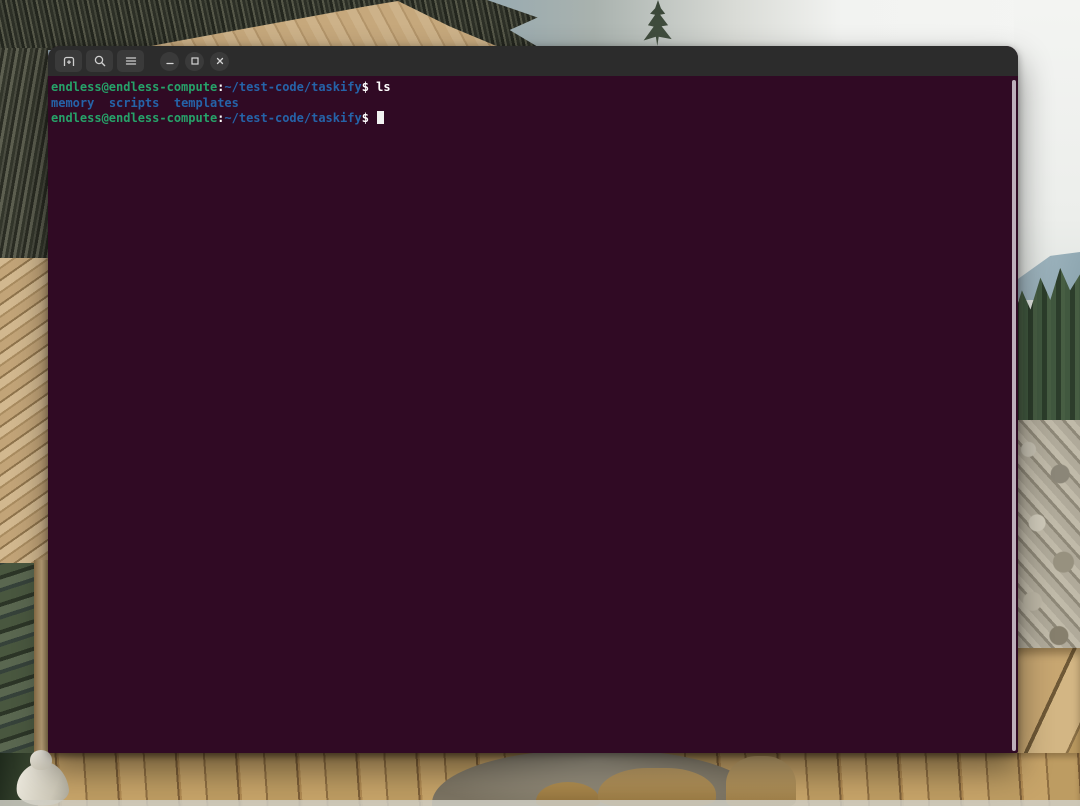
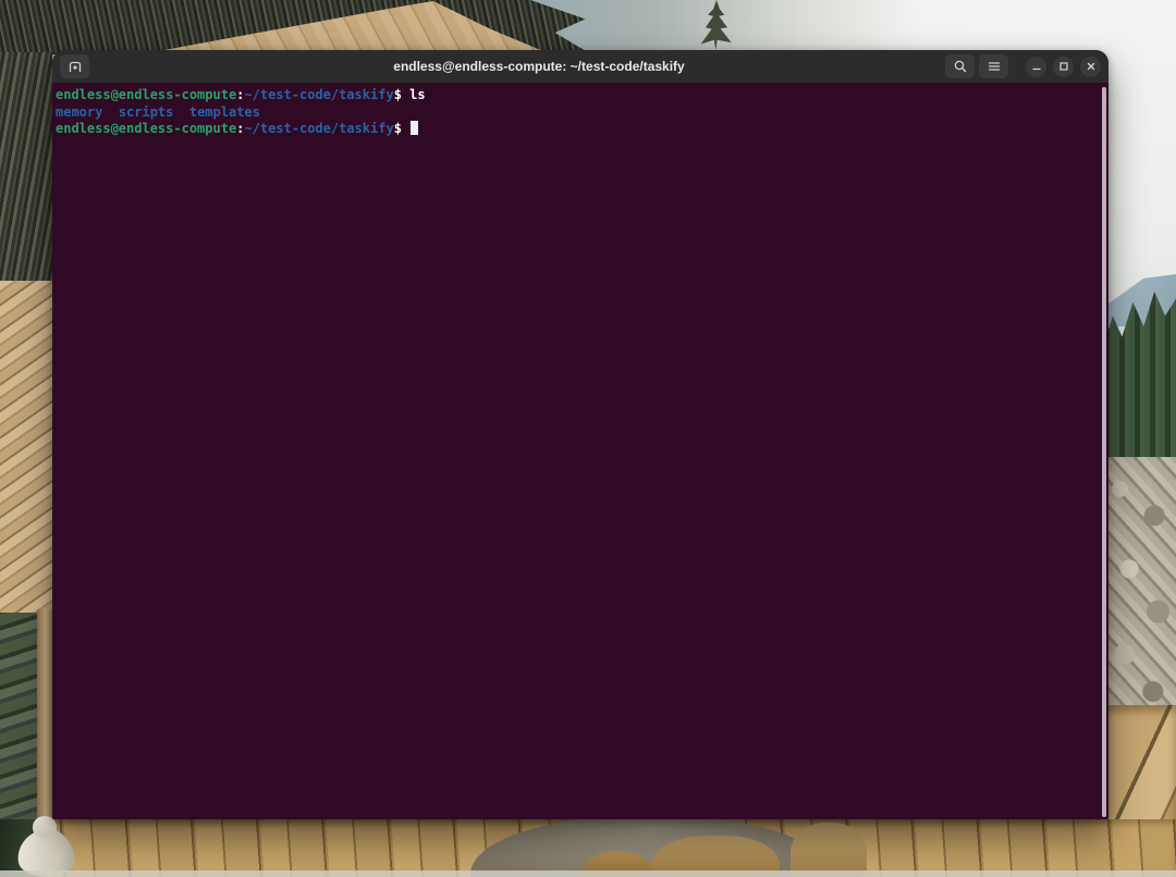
+ endless@endless-compute: ~/test-code/taskify
  endless@endless-compute:~/test-code/taskify$ ls
  memory scripts templates
  endless@endless-compute:~/test-code/taskify$
